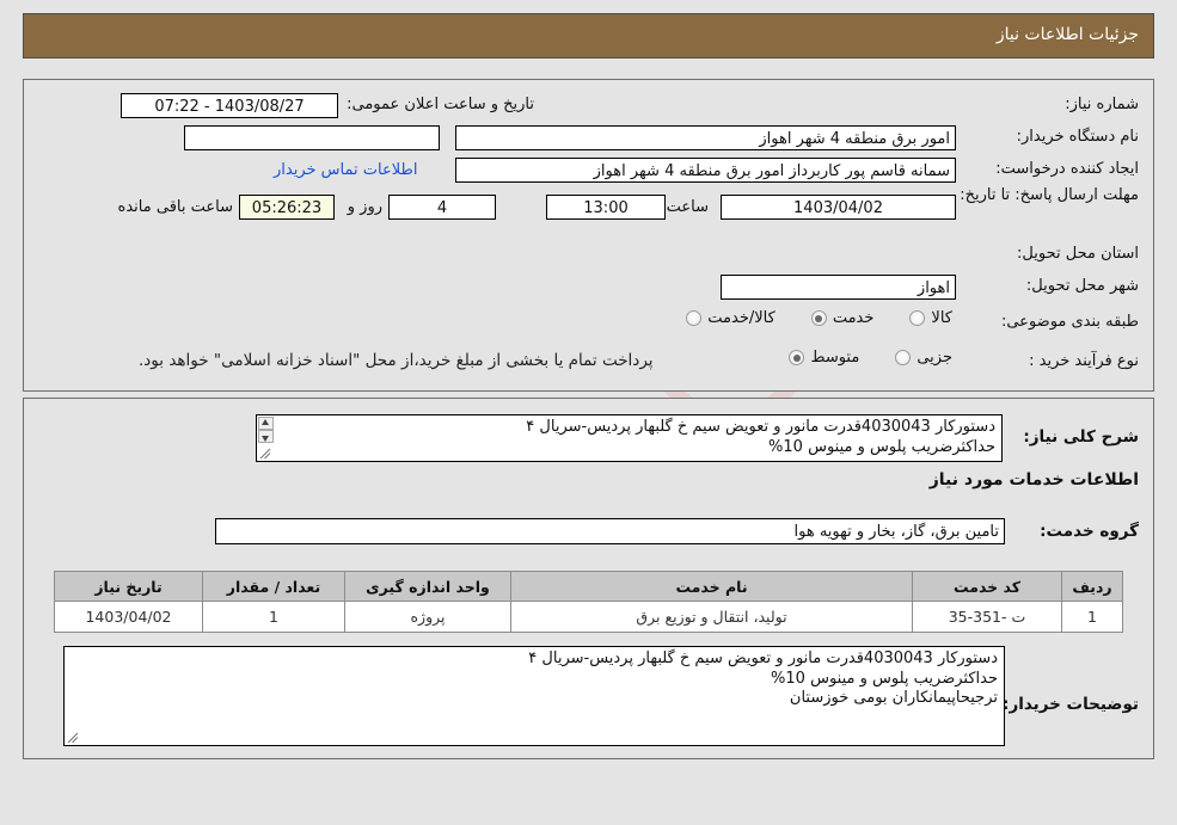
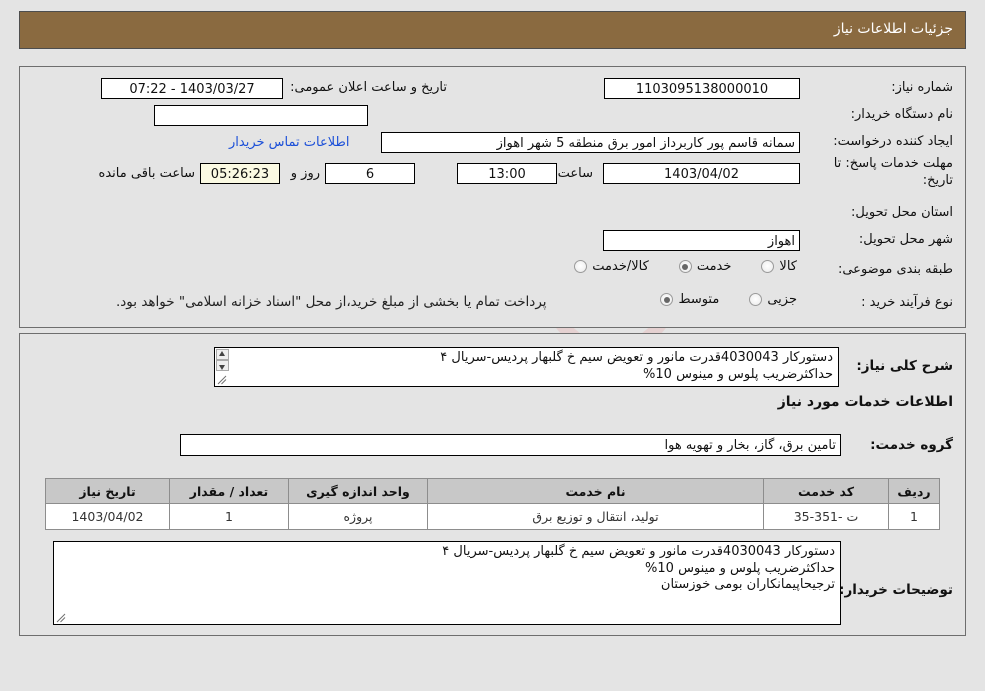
  جزئیات اطلاعات نیاز
  شماره نیاز:
+ 1103095138000010
  تاریخ و ساعت اعلان عمومی:
- 1403/08/27 - 07:22
+ 1403/03/27 - 07:22
  نام دستگاه خریدار:
- امور برق منطقه 4 شهر اهواز
  ایجاد کننده درخواست:
- سمانه قاسم پور کاربرداز امور برق منطقه 4 شهر اهواز
+ سمانه قاسم پور کاربرداز امور برق منطقه 5 شهر اهواز
  اطلاعات تماس خریدار
- مهلت ارسال پاسخ: تا تاریخ:
+ مهلت خدمات پاسخ: تا تاریخ:
  1403/04/02
  ساعت
  13:00
- 4
+ 6
  روز و
  05:26:23
  ساعت باقی مانده
  استان محل تحویل:
  شهر محل تحویل:
  اهواز
  طبقه بندی موضوعی:
  کالا
  خدمت
  کالا/خدمت
  نوع فرآیند خرید :
  جزیی
  متوسط
  پرداخت تمام یا بخشی از مبلغ خرید،از محل "اسناد خزانه اسلامی" خواهد بود.
  شرح کلی نیاز:
  دستورکار 4030043قدرت مانور و تعویض سیم خ گلبهار پردیس-سریال ۴
  حداکثرضریب پلوس و مینوس 10%
  اطلاعات خدمات مورد نیاز
  گروه خدمت:
  تامین برق، گاز، بخار و تهویه هوا
  توضیحات خریدار:
  دستورکار 4030043قدرت مانور و تعویض سیم خ گلبهار پردیس-سریال ۴
  حداکثرضریب پلوس و مینوس 10%
  ترجیحاپیمانکاران بومی خوزستان
  ردیف	کد خدمت	نام خدمت	واحد اندازه گیری	تعداد / مقدار	تاریخ نیاز
  1	ت -351-35	تولید، انتقال و توزیع برق	پروژه	1	1403/04/02
